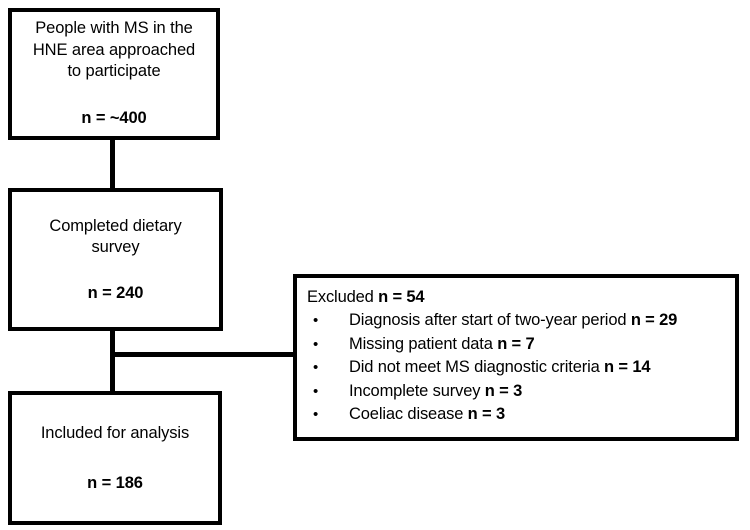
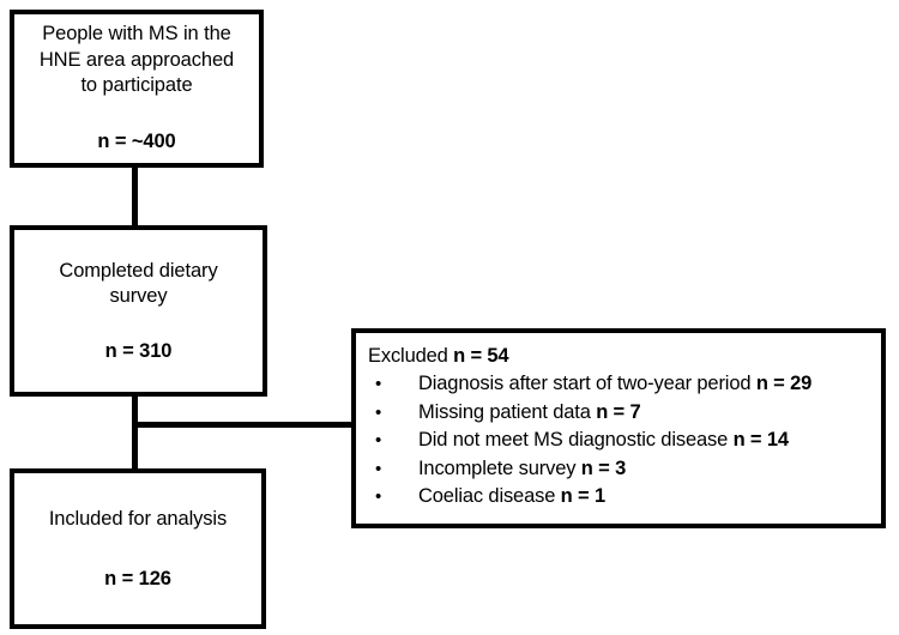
  People with MS in the
  HNE area approached
  to participate
  n = ~400
  Completed dietary
  survey
- n = 240
+ n = 310
  Excluded n = 54
  •
  Diagnosis after start of two-year period n = 29
  •
  Missing patient data n = 7
  •
- Did not meet MS diagnostic criteria n = 14
+ Did not meet MS diagnostic disease n = 14
  •
  Incomplete survey n = 3
  •
- Coeliac disease n = 3
+ Coeliac disease n = 1
  Included for analysis
- n = 186
+ n = 126
